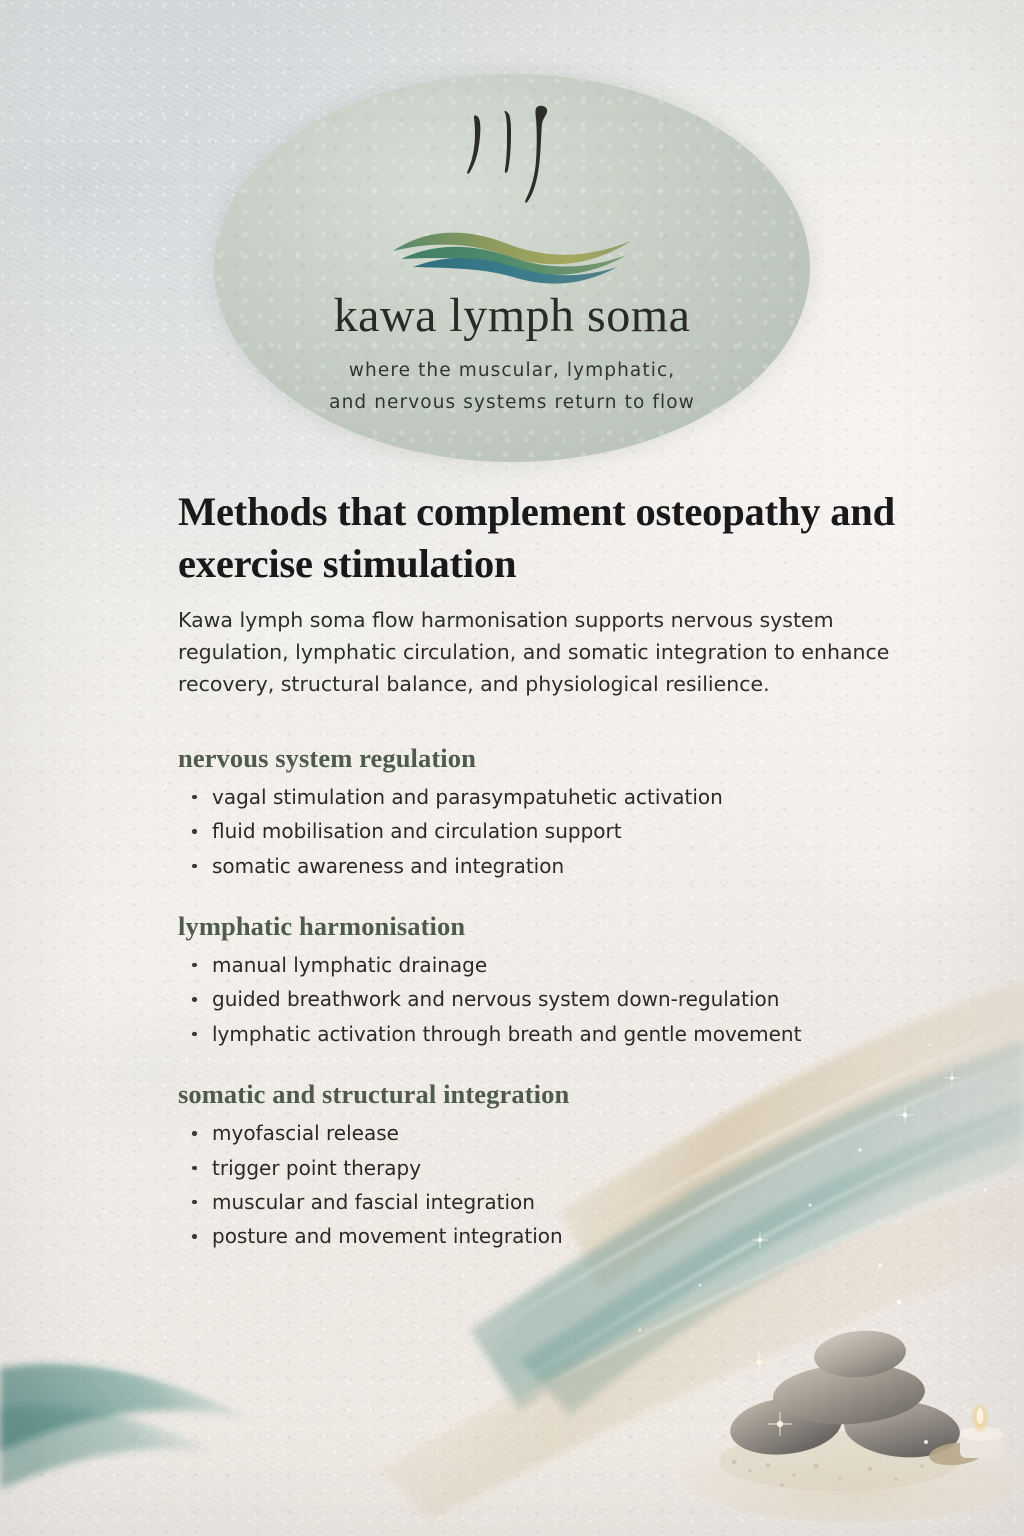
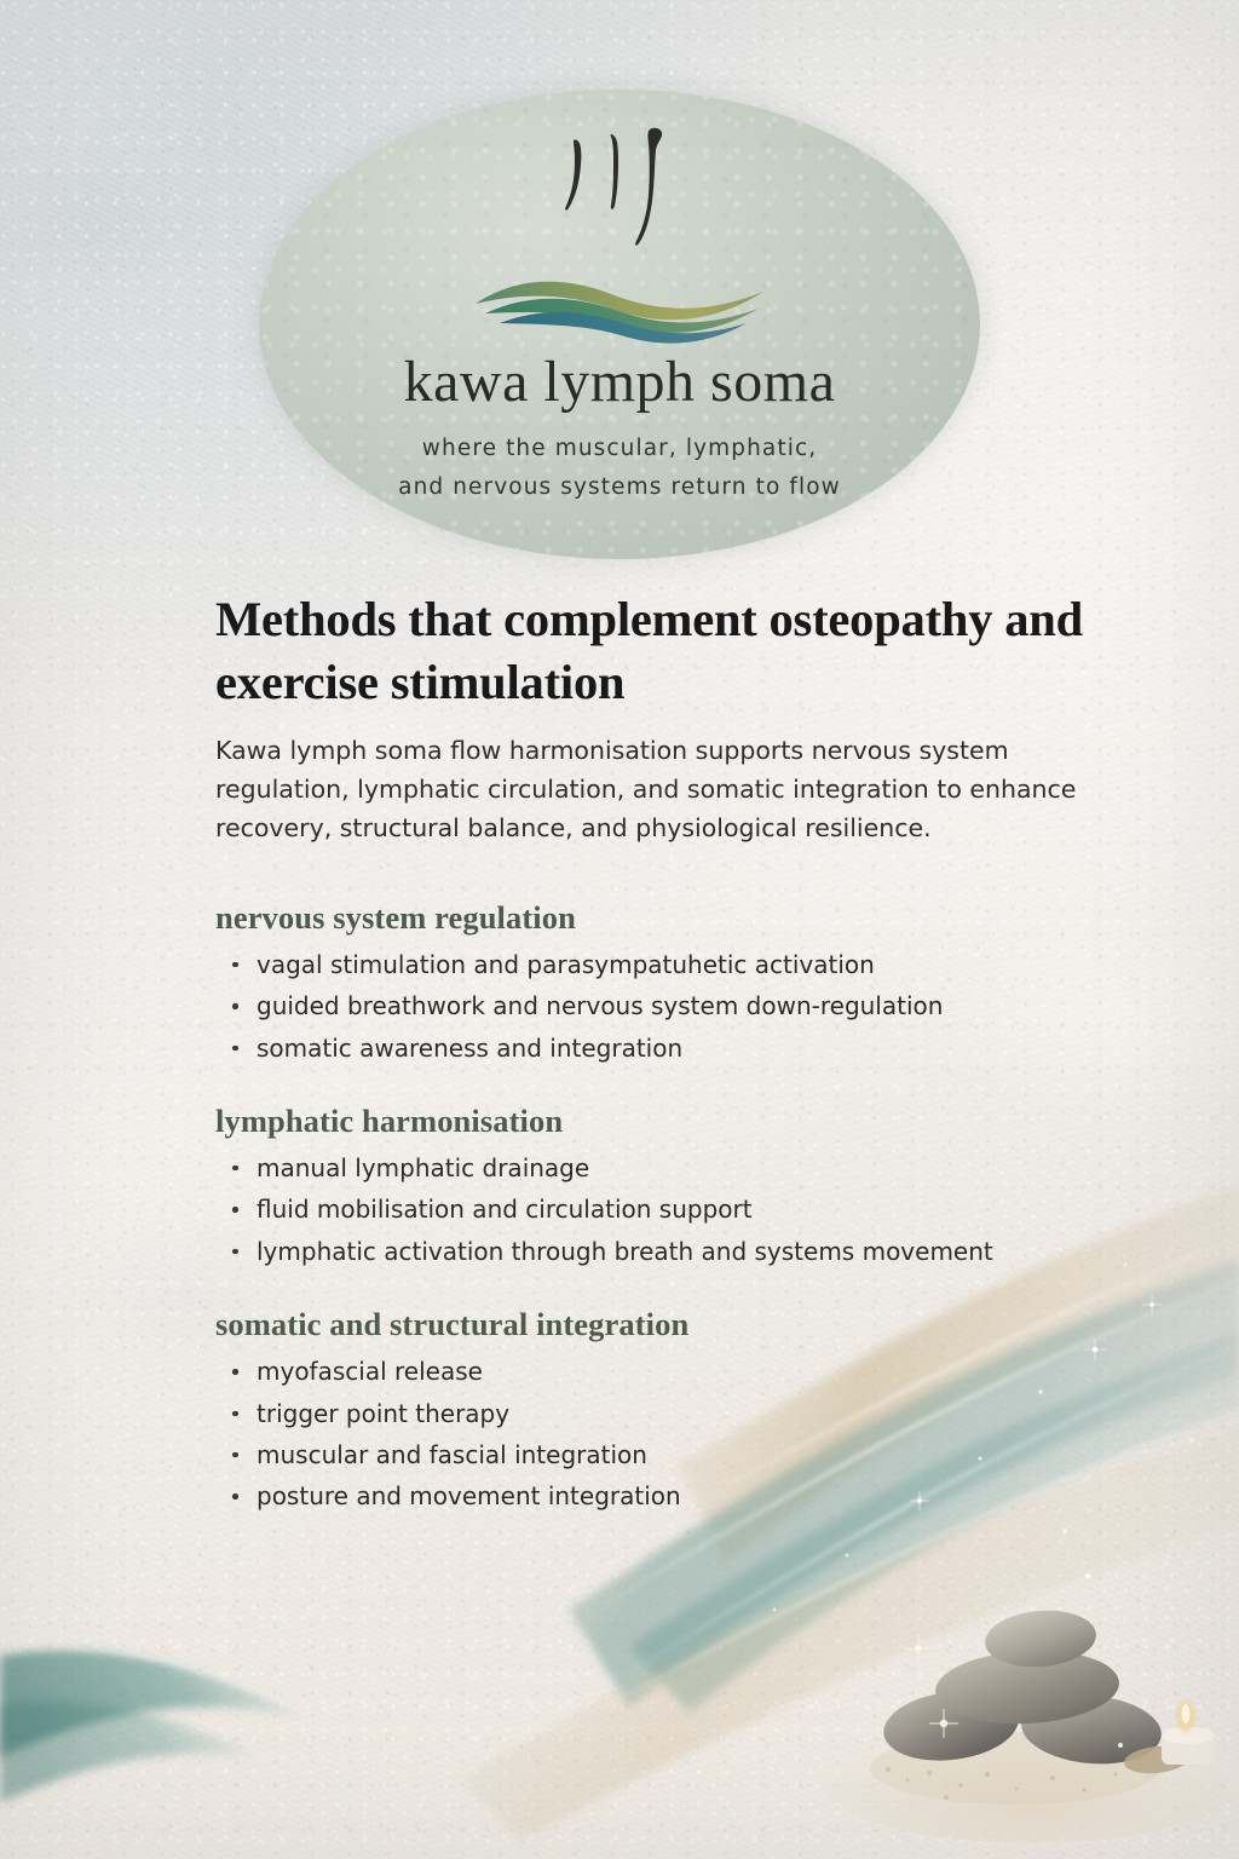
  kawa lymph soma
  where the muscular, lymphatic,
  and nervous systems return to flow
  Methods that complement osteopathy and exercise stimulation
  Kawa lymph soma flow harmonisation supports nervous system regulation, lymphatic circulation, and somatic integration to enhance recovery, structural balance, and physiological resilience.
  nervous system regulation
  vagal stimulation and parasympatuhetic activation
- fluid mobilisation and circulation support
+ guided breathwork and nervous system down-regulation
  somatic awareness and integration
  lymphatic harmonisation
  manual lymphatic drainage
- guided breathwork and nervous system down-regulation
+ fluid mobilisation and circulation support
- lymphatic activation through breath and gentle movement
+ lymphatic activation through breath and systems movement
  somatic and structural integration
  myofascial release
  trigger point therapy
  muscular and fascial integration
  posture and movement integration
